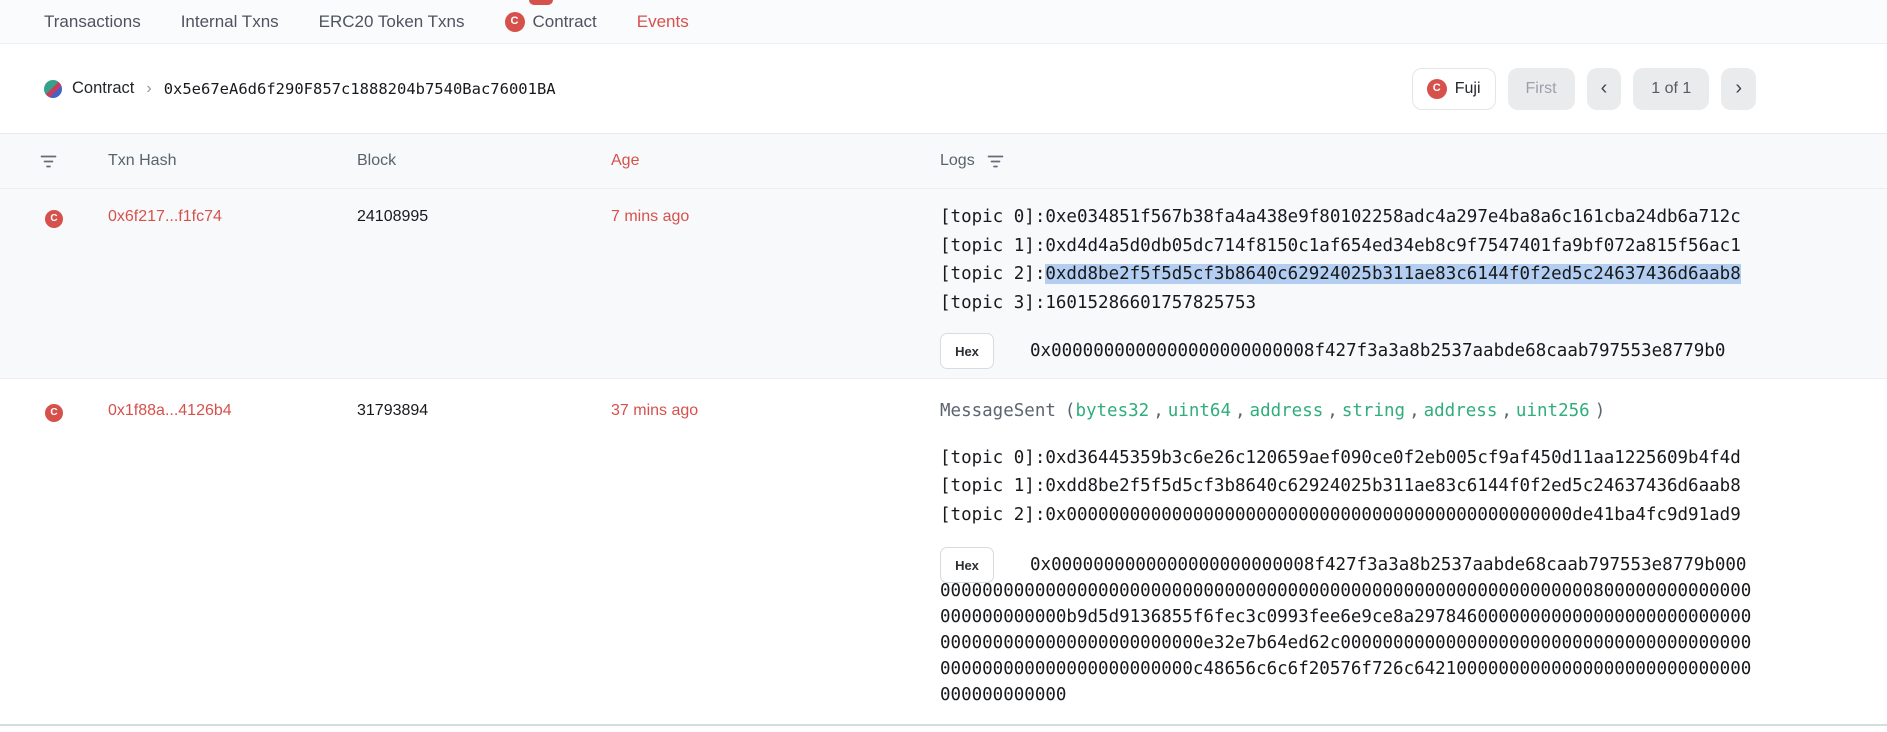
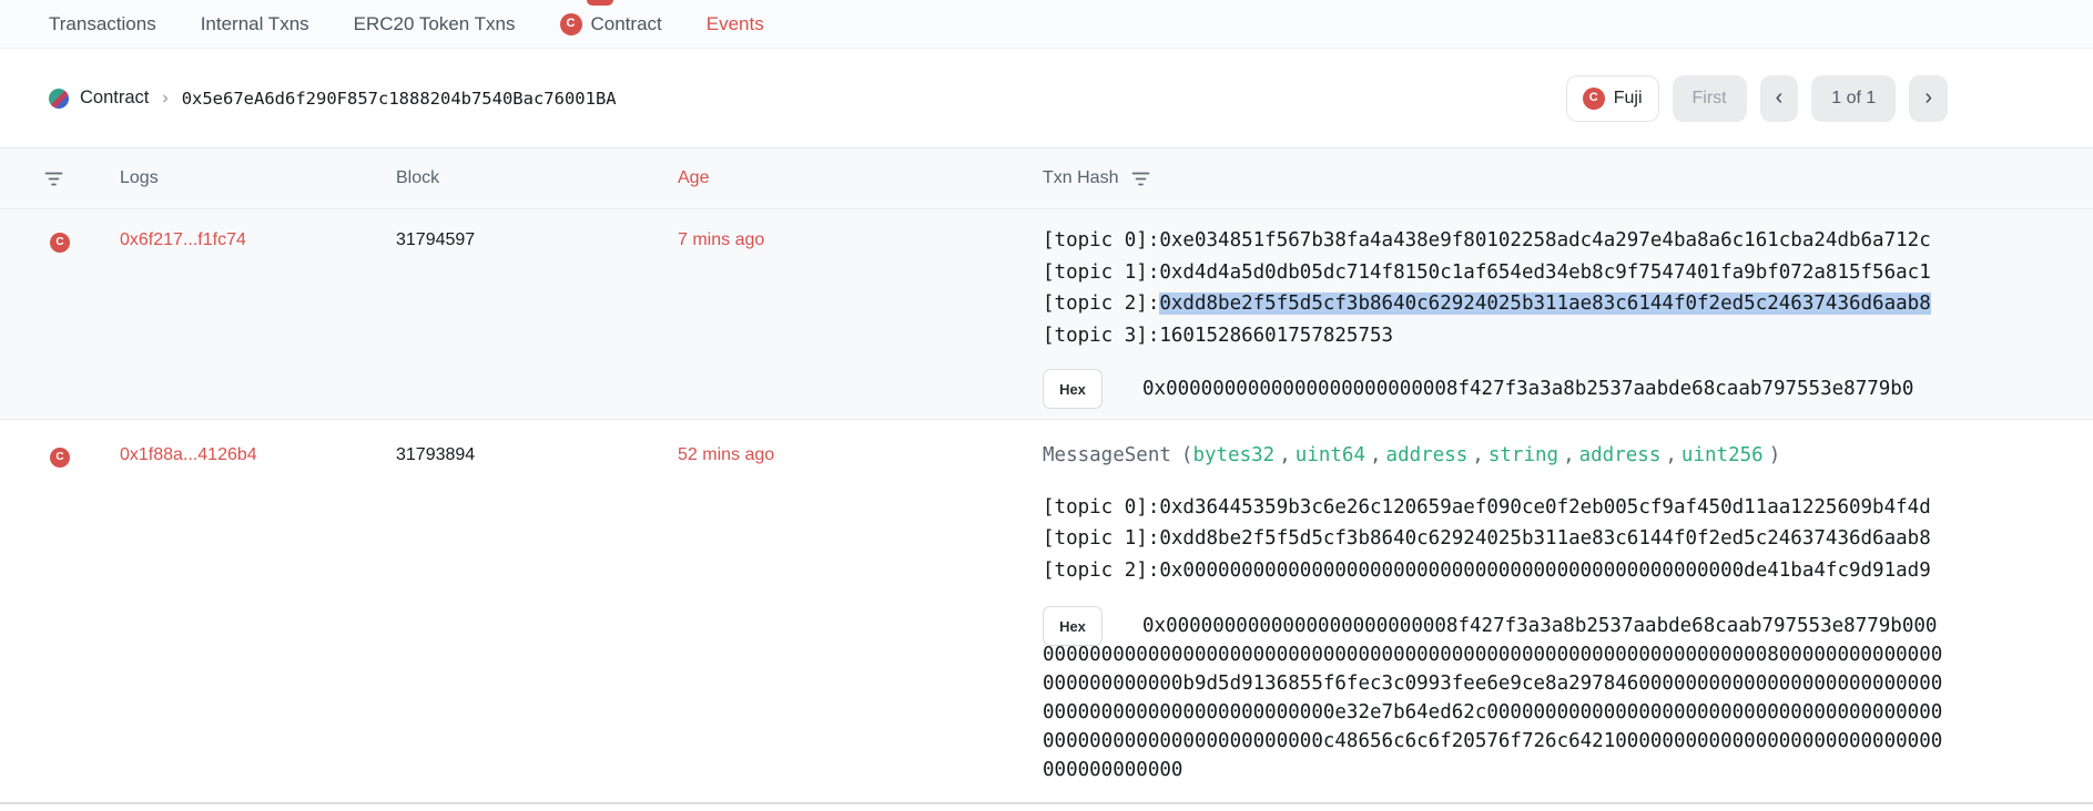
  Transactions
  Internal Txns
  ERC20 Token Txns
  C
  Contract
  Events
  Contract
  ›
  0x5e67eA6d6f290F857c1888204b7540Bac76001BA
  C
  Fuji
  First
  ‹
  1 of 1
  ›
- Txn Hash
+ Logs
  Block
  Age
- Logs
+ Txn Hash
  C
  0x6f217...f1fc74
- 24108995
+ 31794597
  7 mins ago
  [topic 0]:0xe034851f567b38fa4a438e9f80102258adc4a297e4ba8a6c161cba24db6a712c
  [topic 1]:0xd4d4a5d0db05dc714f8150c1af654ed34eb8c9f7547401fa9bf072a815f56ac1
  [topic 2]:0xdd8be2f5f5d5cf3b8640c62924025b311ae83c6144f0f2ed5c24637436d6aab8
  [topic 3]:16015286601757825753
  Hex
  0x0000000000000000000000008f427f3a3a8b2537aabde68caab797553e8779b0
  C
  0x1f88a...4126b4
  31793894
- 37 mins ago
+ 52 mins ago
  MessageSent (bytes32 , uint64 , address , string , address , uint256 )
  [topic 0]:0xd36445359b3c6e26c120659aef090ce0f2eb005cf9af450d11aa1225609b4f4d
  [topic 1]:0xdd8be2f5f5d5cf3b8640c62924025b311ae83c6144f0f2ed5c24637436d6aab8
  [topic 2]:0x000000000000000000000000000000000000000000000000de41ba4fc9d91ad9
  Hex
  0x0000000000000000000000008f427f3a3a8b2537aabde68caab797553e8779b00000000000000000000000000000000000000000000000000000000000000000800000000000000000000000000b9d5d9136855f6fec3c0993fee6e9ce8a297846000000000000000000000000000000000000000000000000000e32e7b64ed62c000000000000000000000000000000000000000000000000000000000000000c48656c6c6f20576f726c64210000000000000000000000000000000000000000
